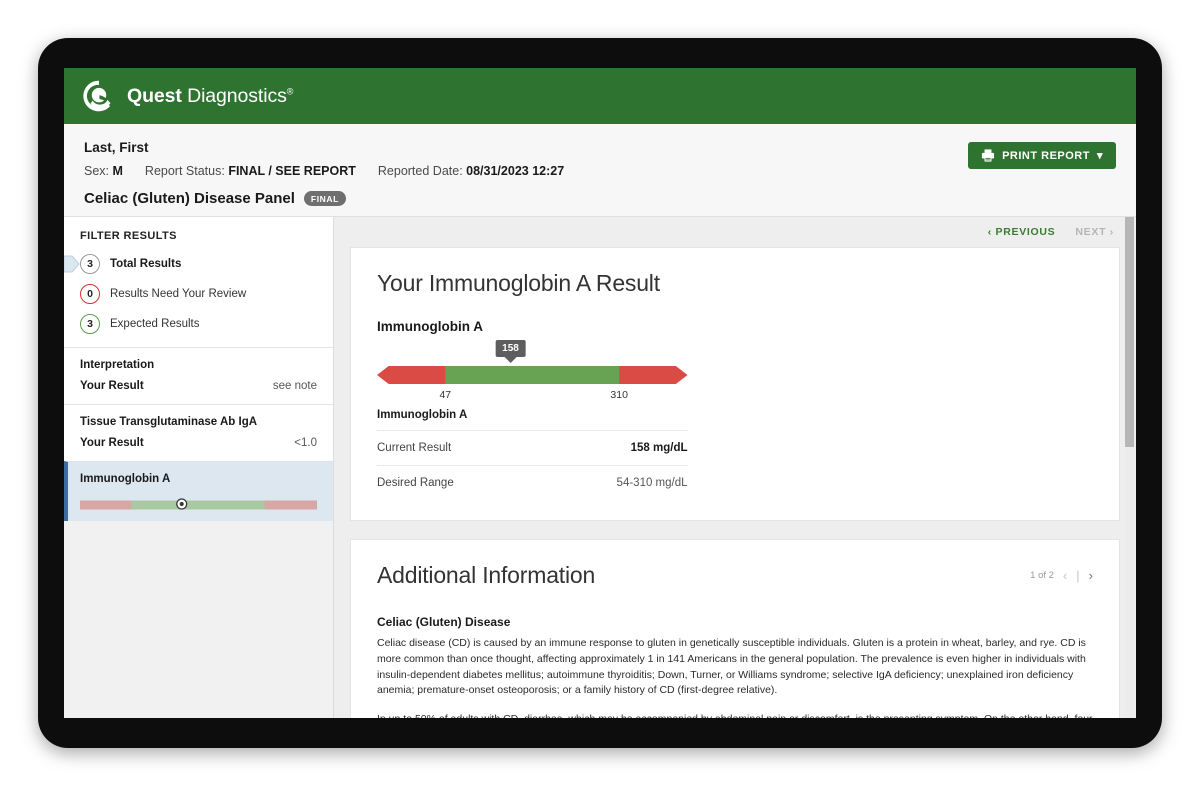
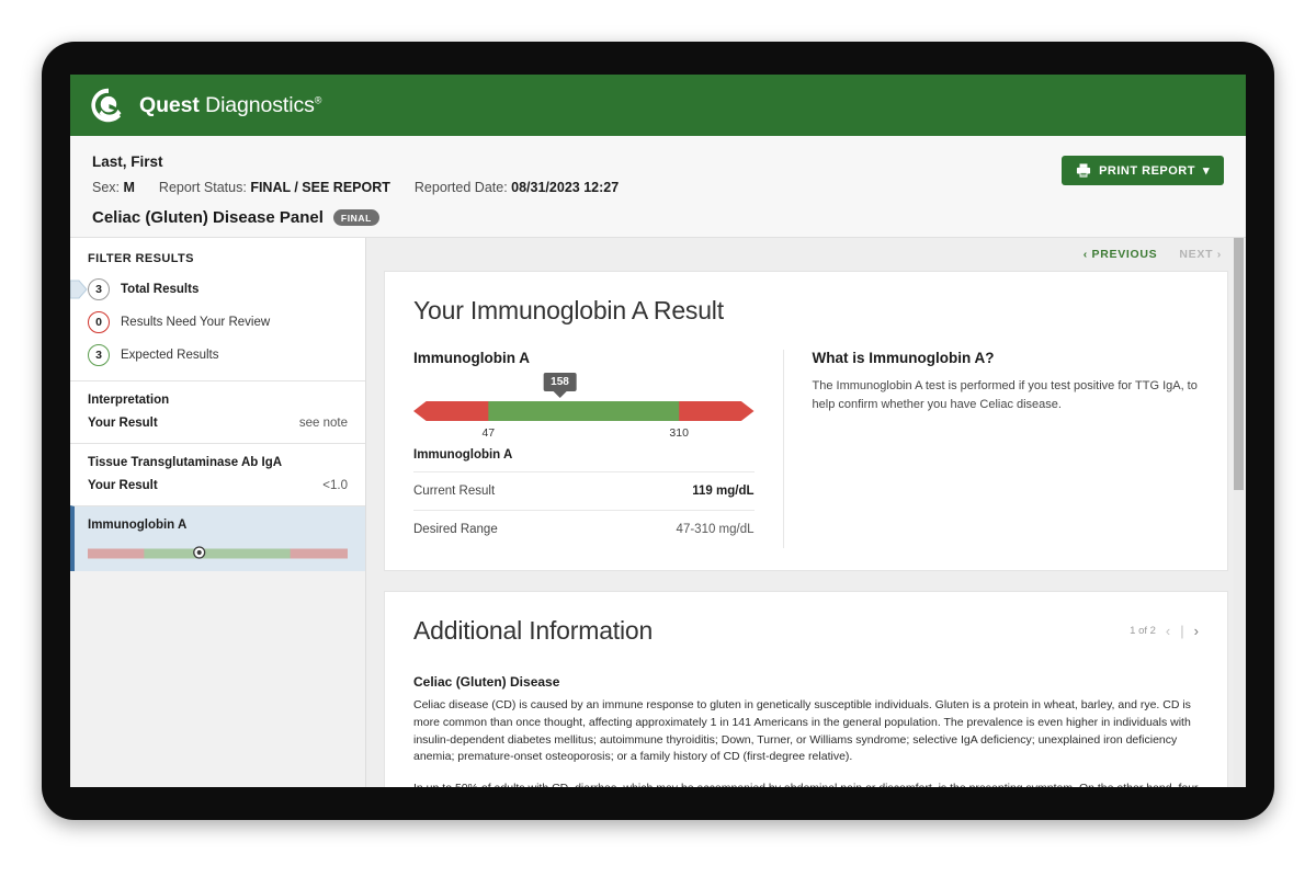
  Quest Diagnostics®
  Last, First
  Sex: M
  Report Status: FINAL / SEE REPORT
  Reported Date: 08/31/2023 12:27
  Celiac (Gluten) Disease Panel
  FINAL
  PRINT REPORT
  ▾
  FILTER RESULTS
  3
  Total Results
  0
  Results Need Your Review
  3
  Expected Results
  Interpretation
  Your Result
  see note
  Tissue Transglutaminase Ab IgA
  Your Result
  <1.0
  Immunoglobin A
  ‹ PREVIOUS
  NEXT ›
  Your Immunoglobin A Result
  Immunoglobin A
  158
  47
  310
  Immunoglobin A
  Current Result
- 158 mg/dL
+ 119 mg/dL
  Desired Range
- 54-310 mg/dL
+ 47-310 mg/dL
+ What is Immunoglobin A?
+ The Immunoglobin A test is performed if you test positive for TTG IgA, to help confirm whether you have Celiac disease.
  Additional Information
  1 of 2
  ‹
  |
  ›
  Celiac (Gluten) Disease
  Celiac disease (CD) is caused by an immune response to gluten in genetically susceptible individuals. Gluten is a protein in wheat, barley, and rye. CD is more common than once thought, affecting approximately 1 in 141 Americans in the general population. The prevalence is even higher in individuals with insulin-dependent diabetes mellitus; autoimmune thyroiditis; Down, Turner, or Williams syndrome; selective IgA deficiency; unexplained iron deficiency anemia; premature-onset osteoporosis; or a family history of CD (first-degree relative).
